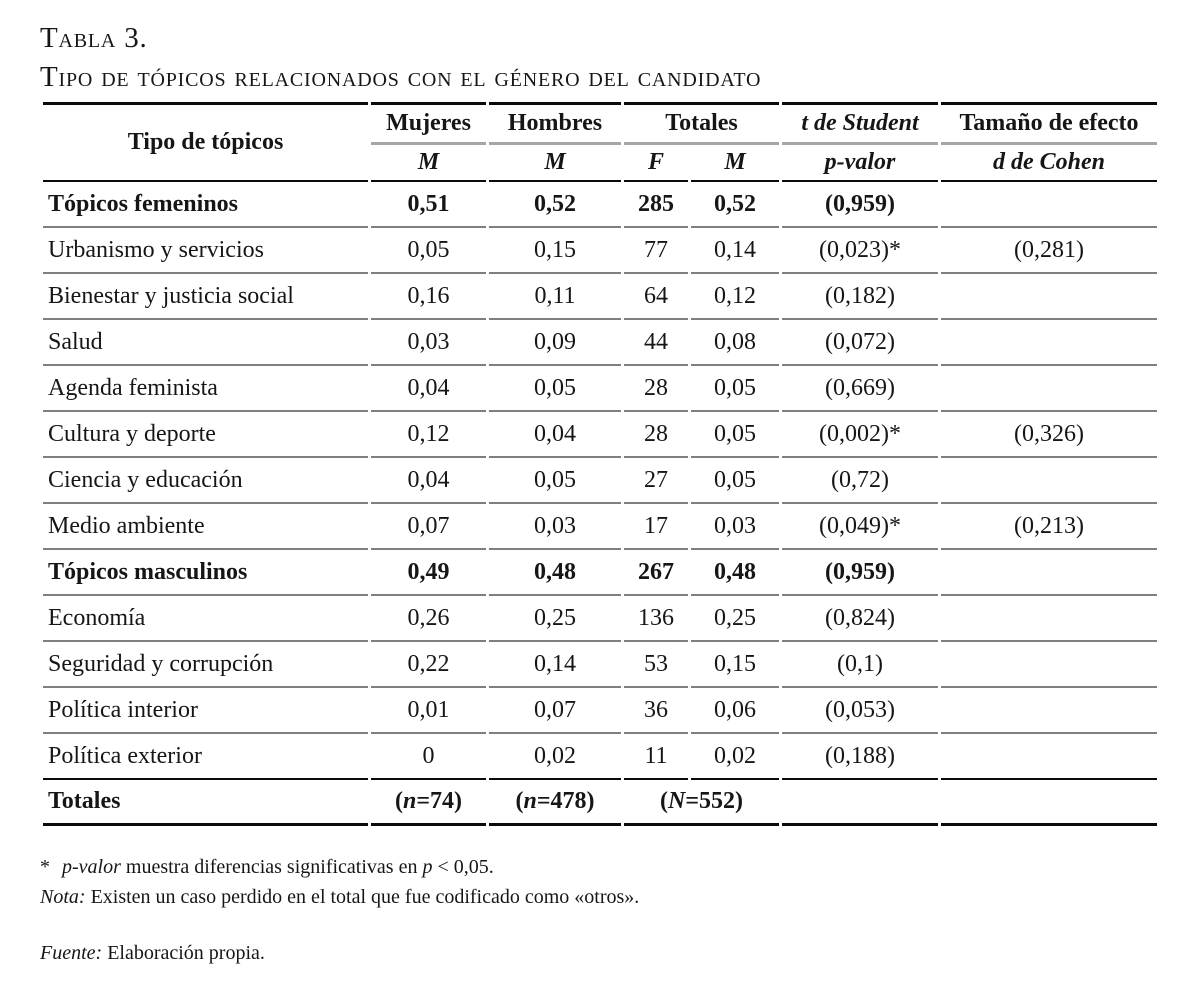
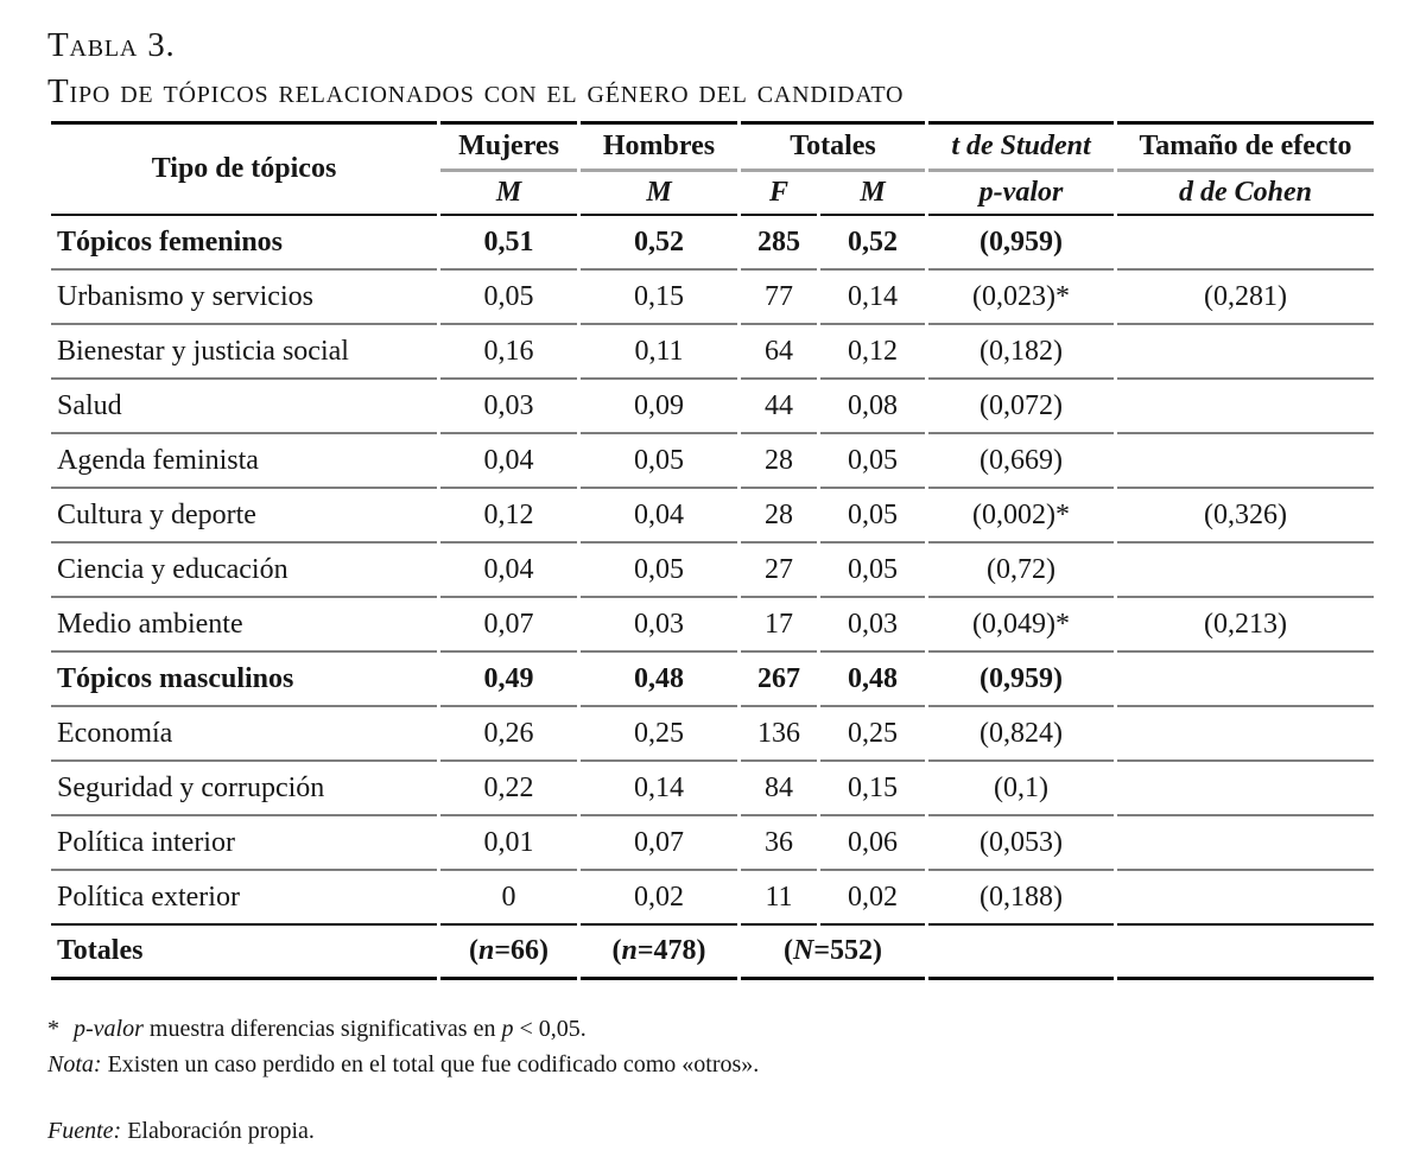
  Tabla 3.
  Tipo de tópicos relacionados con el género del candidato
  Tipo de tópicos	Mujeres	Hombres	Totales	t de Student	Tamaño de efecto
  M	M	F	M	p-valor	d de Cohen
  Tópicos femeninos	0,51	0,52	285	0,52	(0,959)
  Urbanismo y servicios	0,05	0,15	77	0,14	(0,023)*	(0,281)
  Bienestar y justicia social	0,16	0,11	64	0,12	(0,182)
  Salud	0,03	0,09	44	0,08	(0,072)
  Agenda feminista	0,04	0,05	28	0,05	(0,669)
  Cultura y deporte	0,12	0,04	28	0,05	(0,002)*	(0,326)
  Ciencia y educación	0,04	0,05	27	0,05	(0,72)
  Medio ambiente	0,07	0,03	17	0,03	(0,049)*	(0,213)
  Tópicos masculinos	0,49	0,48	267	0,48	(0,959)
  Economía	0,26	0,25	136	0,25	(0,824)
- Seguridad y corrupción	0,22	0,14	53	0,15	(0,1)
+ Seguridad y corrupción	0,22	0,14	84	0,15	(0,1)
  Política interior	0,01	0,07	36	0,06	(0,053)
  Política exterior	0	0,02	11	0,02	(0,188)
- Totales	(n=74)	(n=478)	(N=552)
+ Totales	(n=66)	(n=478)	(N=552)
  * p-valor muestra diferencias significativas en p < 0,05.
  Nota: Existen un caso perdido en el total que fue codificado como «otros».
  Fuente: Elaboración propia.
